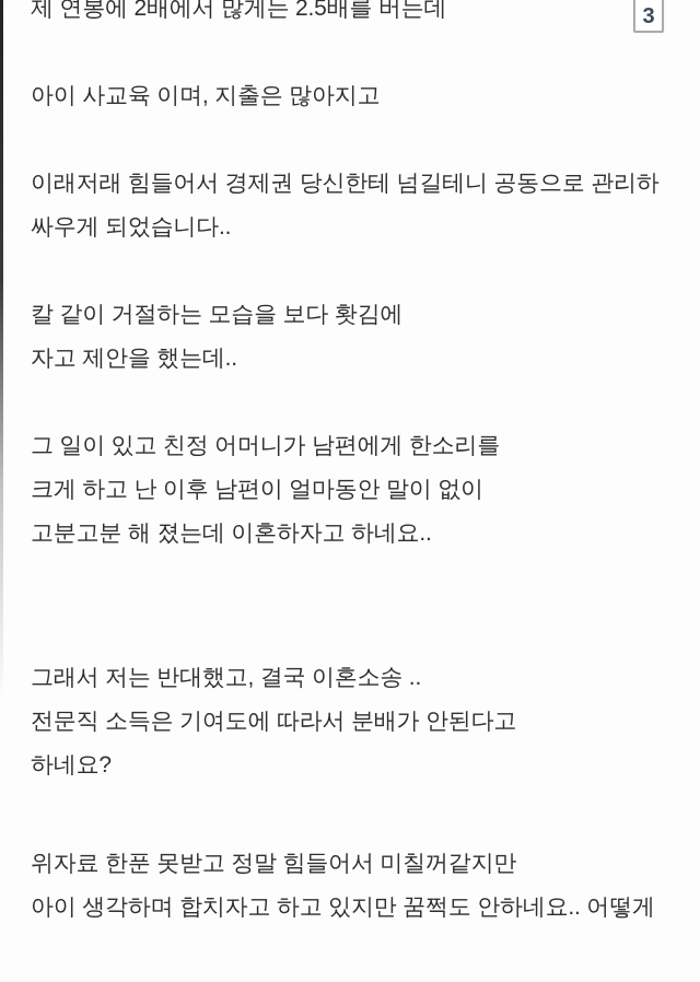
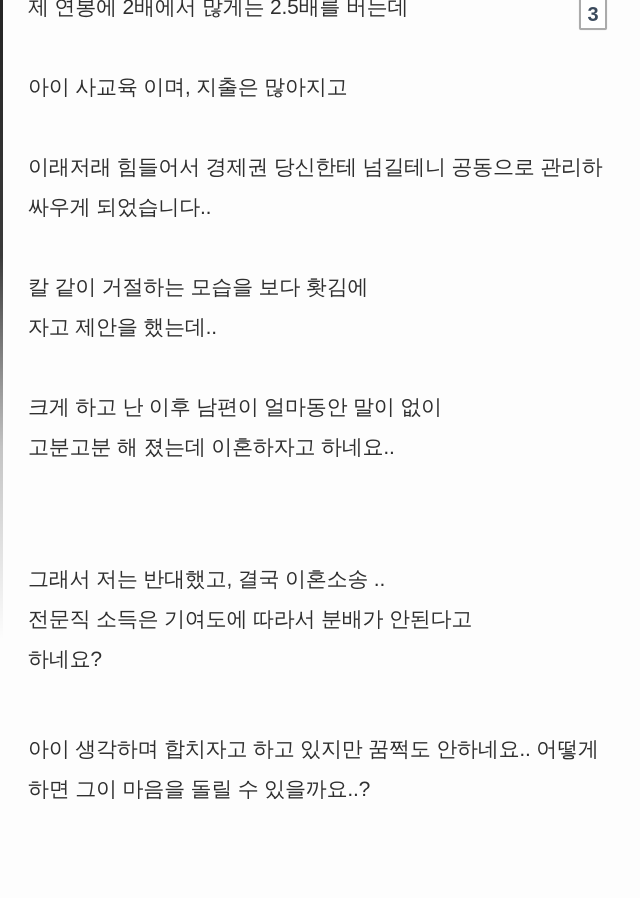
  3
  제 연봉에 2배에서 많게는 2.5배를 버는데
  아이 사교육 이며, 지출은 많아지고
  이래저래 힘들어서 경제권 당신한테 넘길테니 공동으로 관리하
  싸우게 되었습니다..
  칼 같이 거절하는 모습을 보다 홧김에
  자고 제안을 했는데..
- 그 일이 있고 친정 어머니가 남편에게 한소리를
  크게 하고 난 이후 남편이 얼마동안 말이 없이
  고분고분 해 졌는데 이혼하자고 하네요..
  그래서 저는 반대했고, 결국 이혼소송 ..
  전문직 소득은 기여도에 따라서 분배가 안된다고
  하네요?
- 위자료 한푼 못받고 정말 힘들어서 미칠꺼같지만
  아이 생각하며 합치자고 하고 있지만 꿈쩍도 안하네요.. 어떻게
+ 하면 그이 마음을 돌릴 수 있을까요..?
